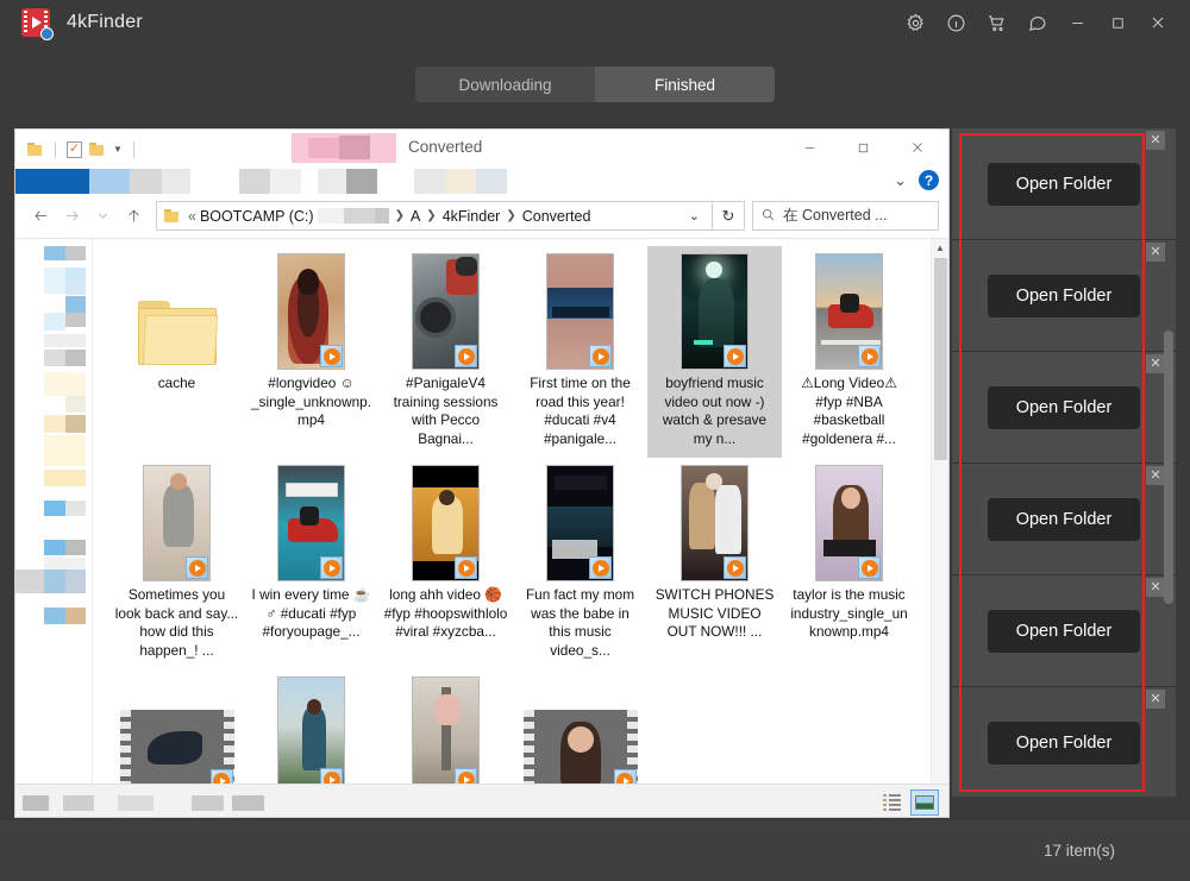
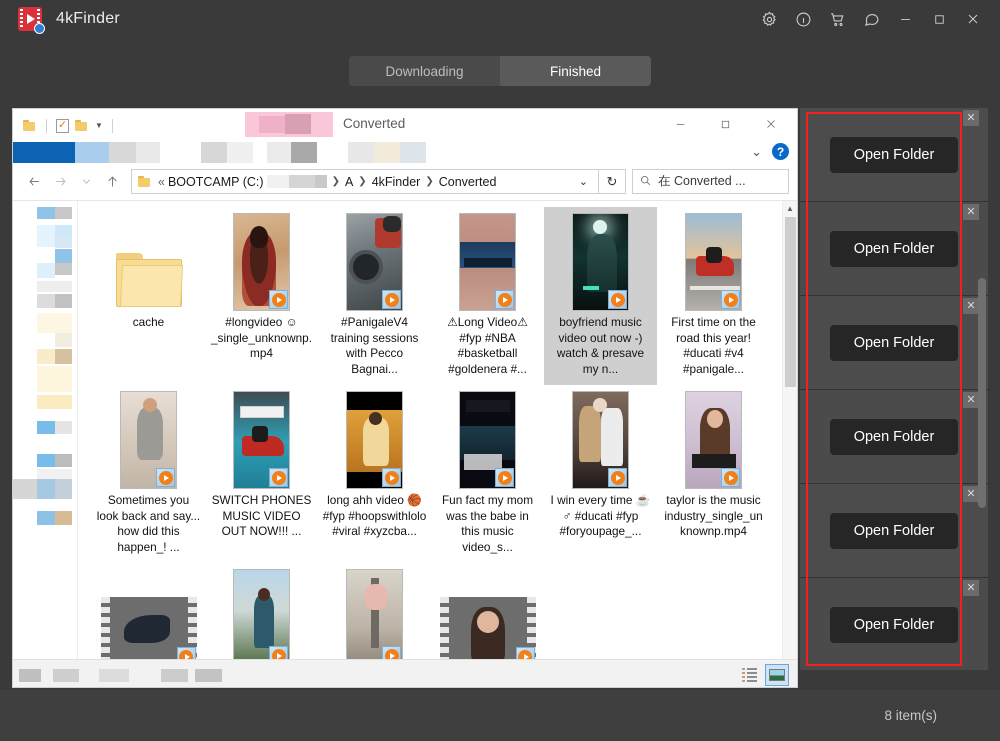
  4kFinder
  Downloading
  Finished
  ▼
  Converted
  ⌄
  ?
  «
  BOOTCAMP (C:)
  ❯
  A
  ❯
  4kFinder
  ❯
  Converted
  ⌄
  ↻
  在 Converted ...
  cache
  #longvideo ☺_single_unknownp.mp4
  #PanigaleV4 training sessions with Pecco Bagnai...
- First time on the road this year! #ducati #v4 #panigale...
+ ⚠Long Video⚠ #fyp #NBA #basketball #goldenera #...
  boyfriend music video out now -) watch & presave my n...
- ⚠Long Video⚠ #fyp #NBA #basketball #goldenera #...
+ First time on the road this year! #ducati #v4 #panigale...
  Sometimes you look back and say... how did this happen_! ...
- I win every time ☕♂ #ducati #fyp #foryoupage_...
+ SWITCH PHONES MUSIC VIDEO OUT NOW!!! ...
  long ahh video 🏀 #fyp #hoopswithlolo #viral #xyzcba...
  Fun fact my mom was the babe in this music video_s...
- SWITCH PHONES MUSIC VIDEO OUT NOW!!! ...
+ I win every time ☕♂ #ducati #fyp #foryoupage_...
  taylor is the music industry_single_unknownp.mp4
  ▲
  ✕
  Open Folder
  ✕
  Open Folder
  ✕
  Open Folder
  ✕
  Open Folder
  ✕
  Open Folder
  ✕
  Open Folder
- 17 item(s)
+ 8 item(s)
